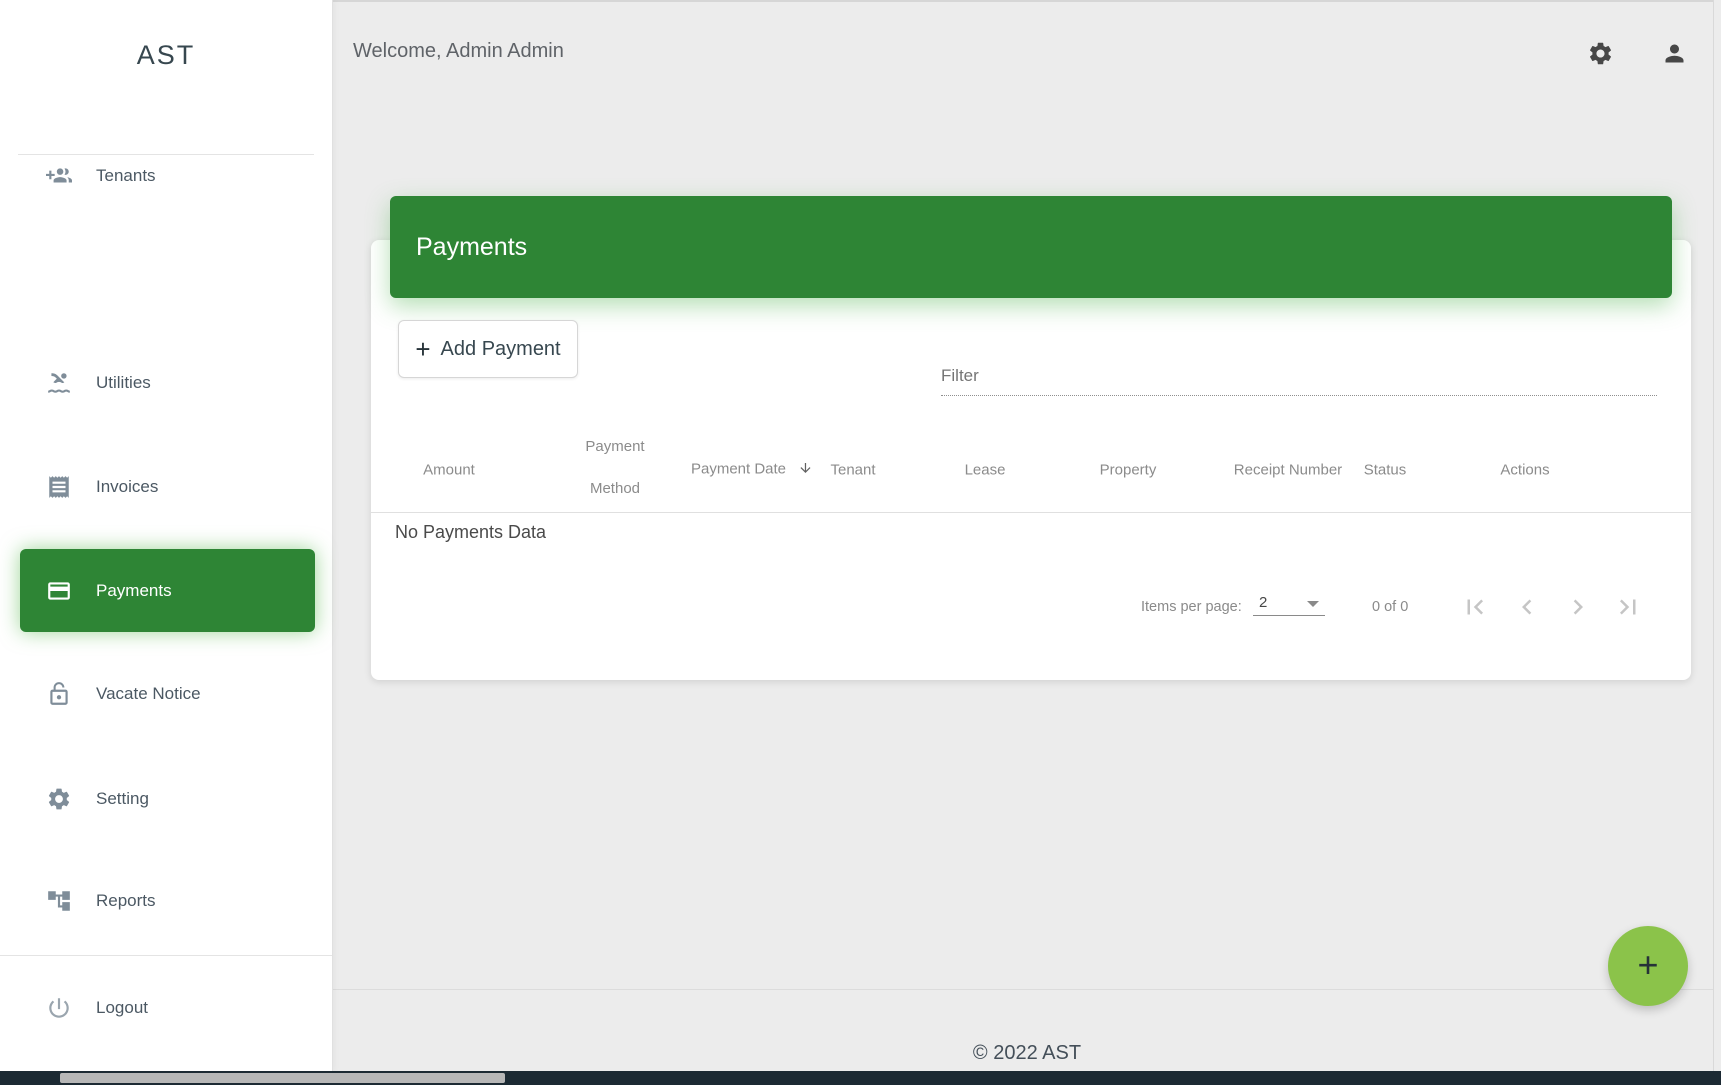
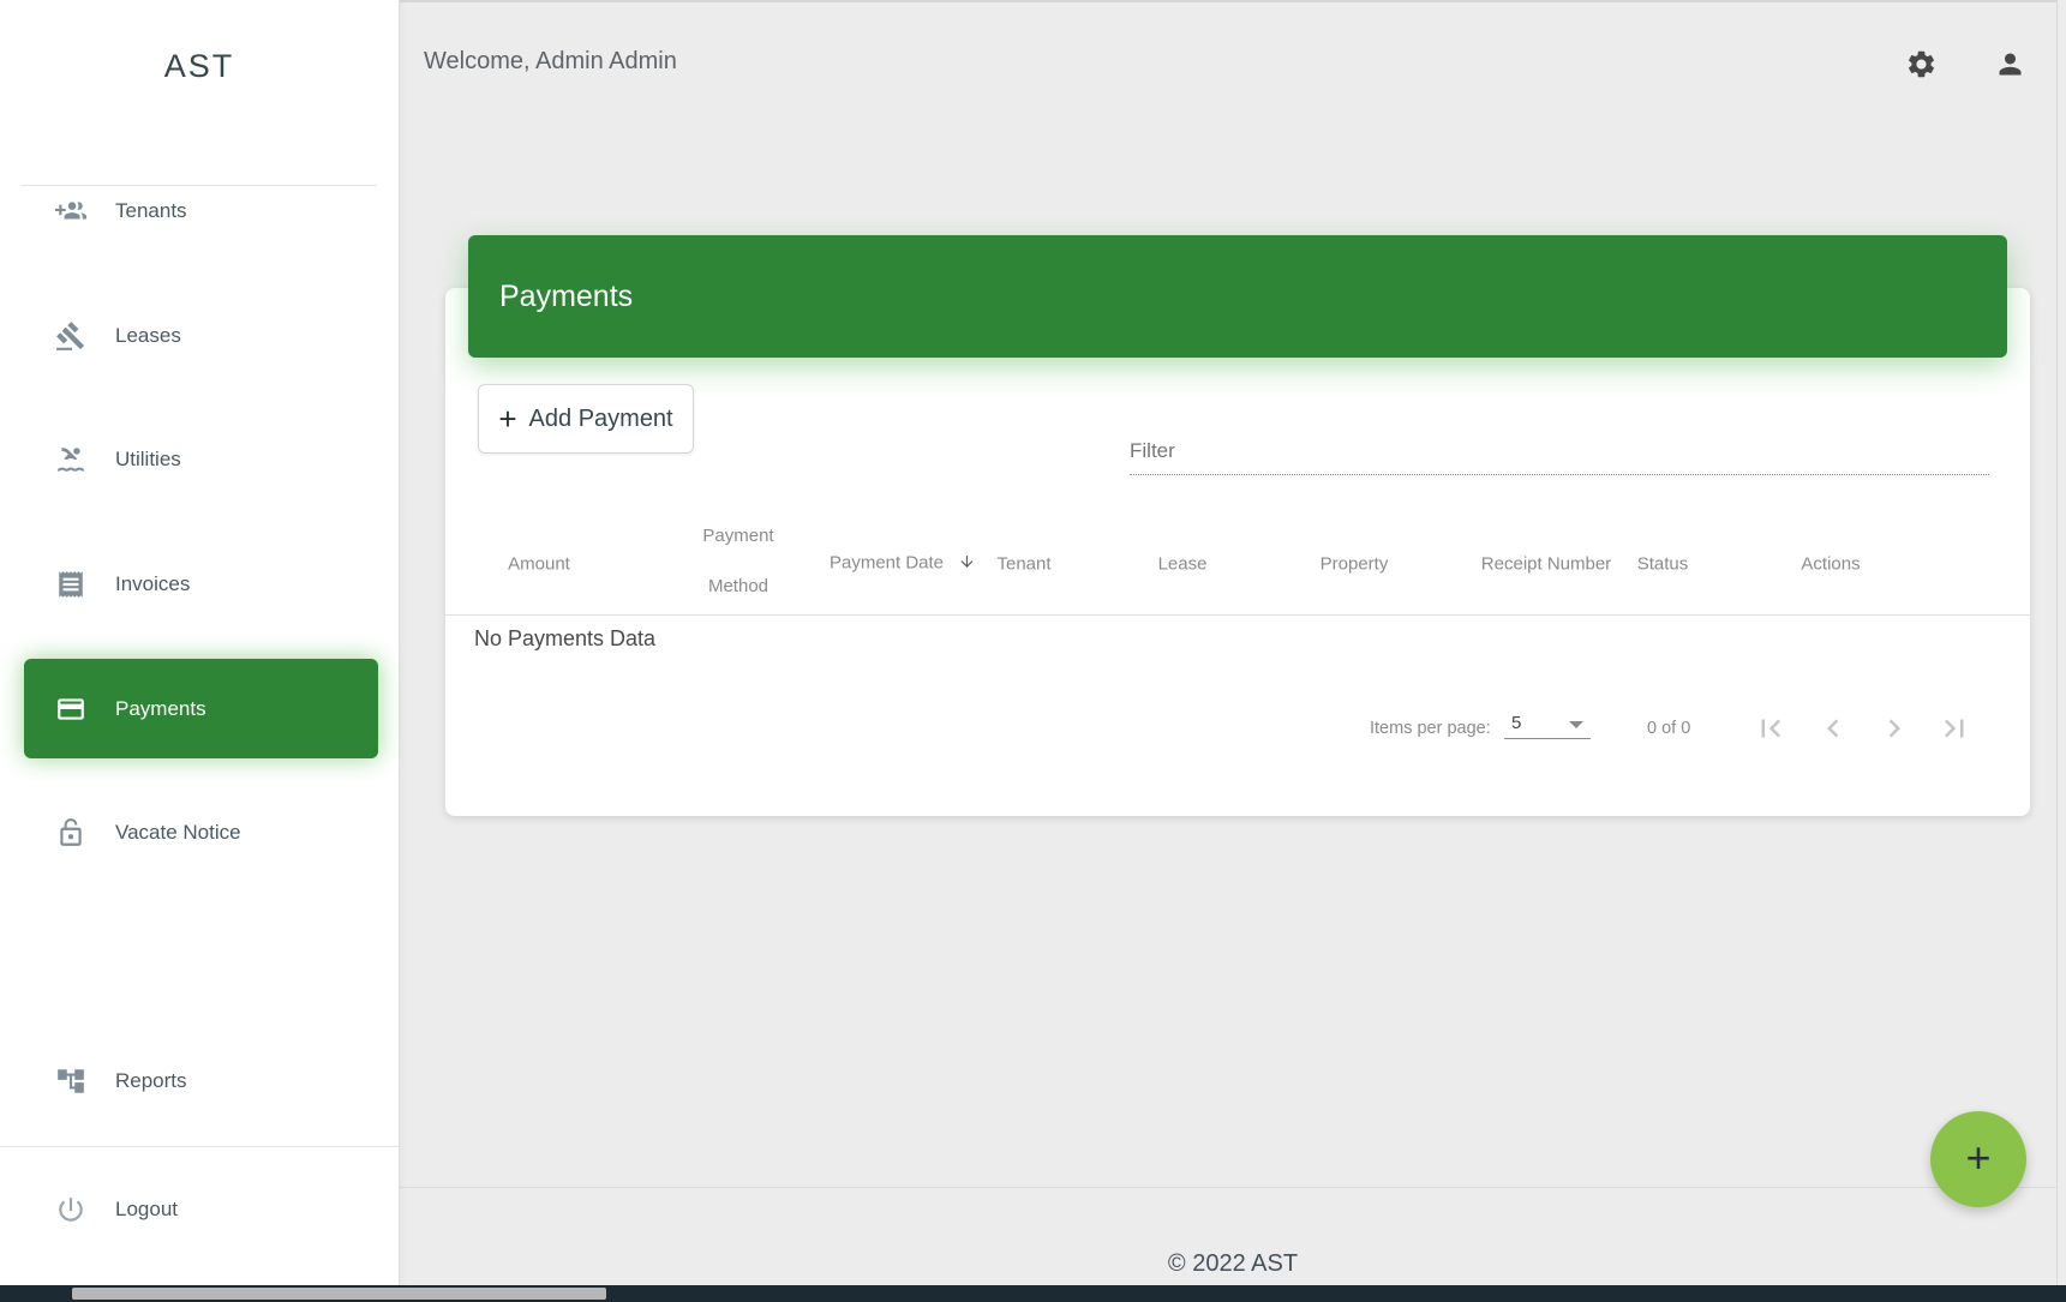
  AST
  Tenants
+ Leases
  Utilities
  Invoices
  Payments
  Vacate Notice
- Setting
  Reports
  Logout
  Welcome, Admin Admin
  Payments
  +
  Add Payment
  Filter
  Amount
  Payment Method
  Payment Date
  Tenant
  Lease
  Property
  Receipt Number
  Status
  Actions
  No Payments Data
  Items per page:
- 2
+ 5
  0 of 0
  © 2022 AST
  +
